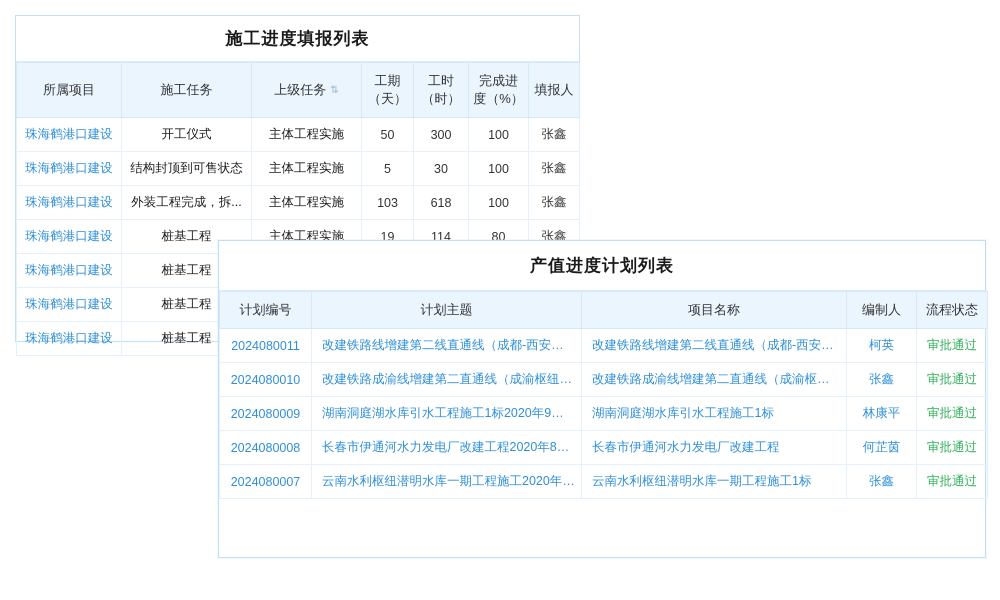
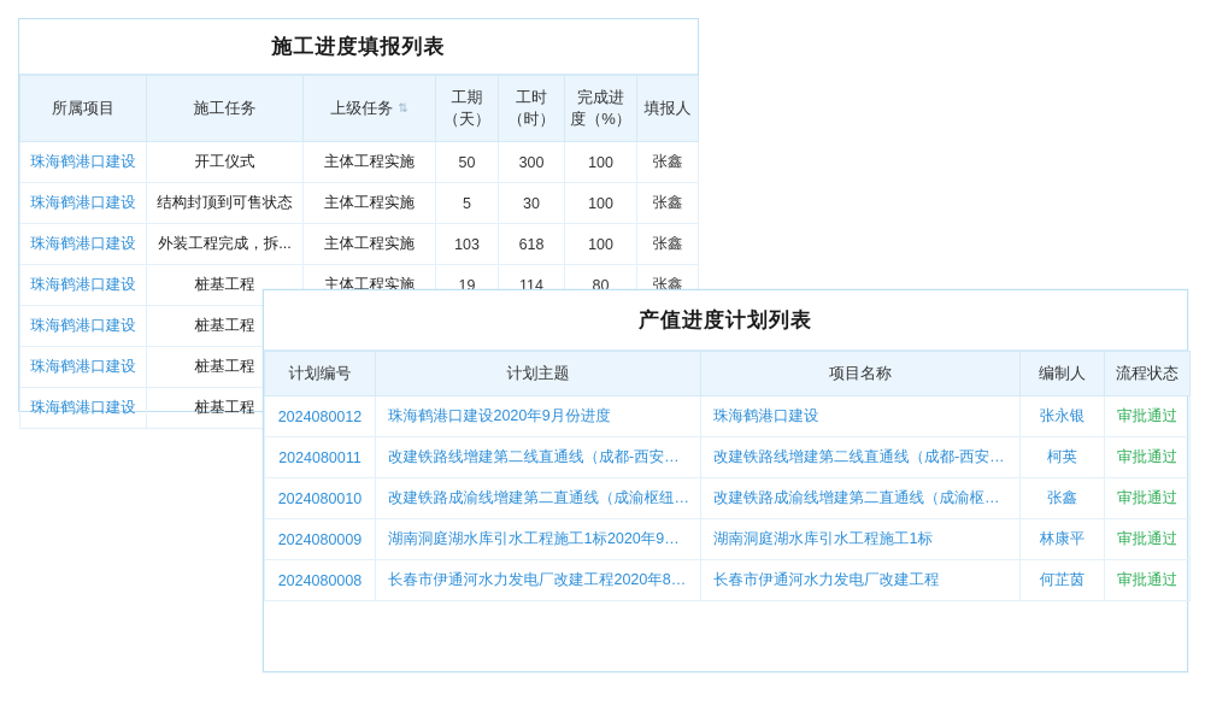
  施工进度填报列表
  所属项目	施工任务	上级任务 ⇅	工期（天）	工时（时）	完成进度（%）	填报人
  珠海鹤港口建设	开工仪式	主体工程实施	50	300	100	张鑫
  珠海鹤港口建设	结构封顶到可售状态	主体工程实施	5	30	100	张鑫
  珠海鹤港口建设	外装工程完成，拆...	主体工程实施	103	618	100	张鑫
  珠海鹤港口建设	桩基工程	主体工程实施	19	114	80	张鑫
  珠海鹤港口建设	桩基工程
  珠海鹤港口建设	桩基工程
  珠海鹤港口建设	桩基工程
  产值进度计划列表
  计划编号	计划主题	项目名称	编制人	流程状态
+ 2024080012	珠海鹤港口建设2020年9月份进度	珠海鹤港口建设	张永银	审批通过
  2024080011	改建铁路线增建第二线直通线（成都-西安）电..	改建铁路线增建第二线直通线（成都-西安）电	柯英	审批通过
  2024080010	改建铁路成渝线增建第二直通线（成渝枢纽）...	改建铁路成渝线增建第二直通线（成渝枢纽）.	张鑫	审批通过
  2024080009	湖南洞庭湖水库引水工程施工1标2020年9月份..	湖南洞庭湖水库引水工程施工1标	林康平	审批通过
  2024080008	长春市伊通河水力发电厂改建工程2020年8月...	长春市伊通河水力发电厂改建工程	何芷茵	审批通过
- 2024080007	云南水利枢纽潜明水库一期工程施工2020年8...	云南水利枢纽潜明水库一期工程施工1标	张鑫	审批通过
